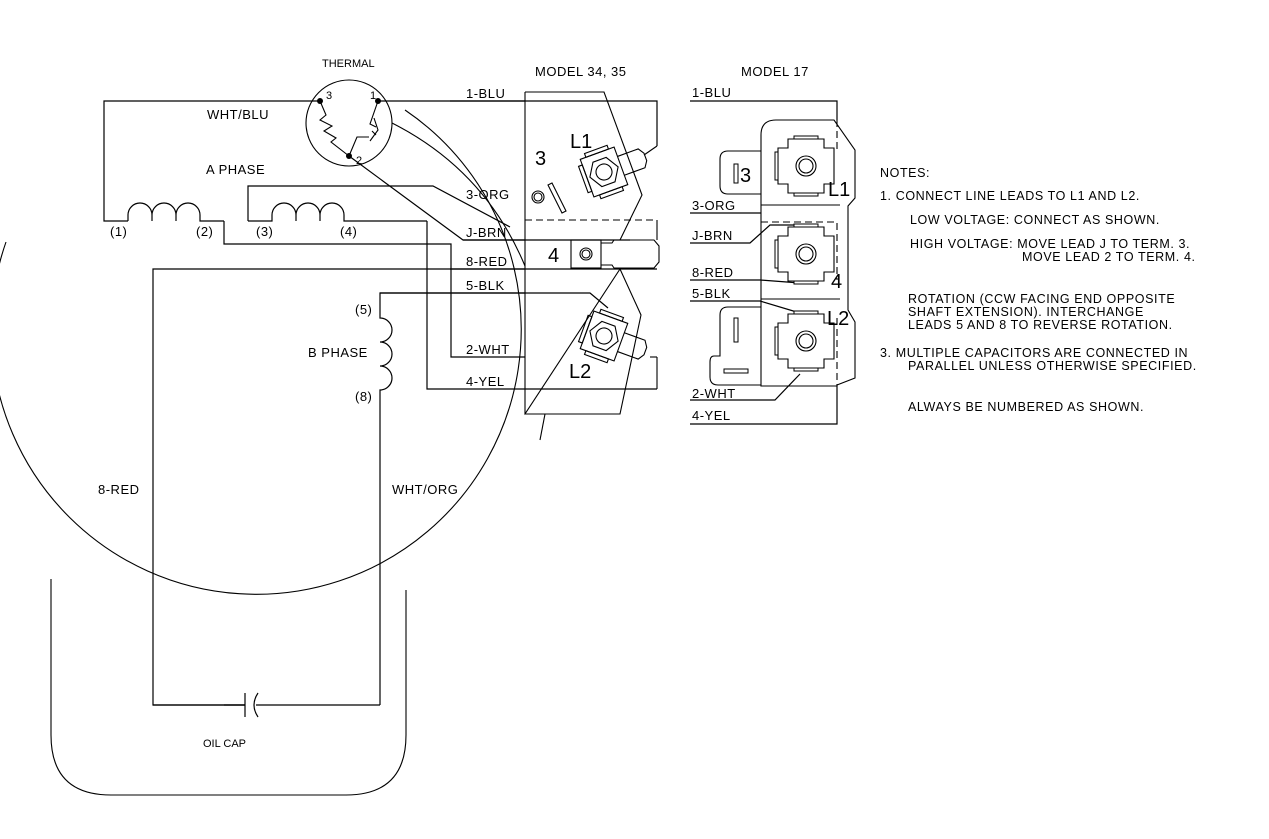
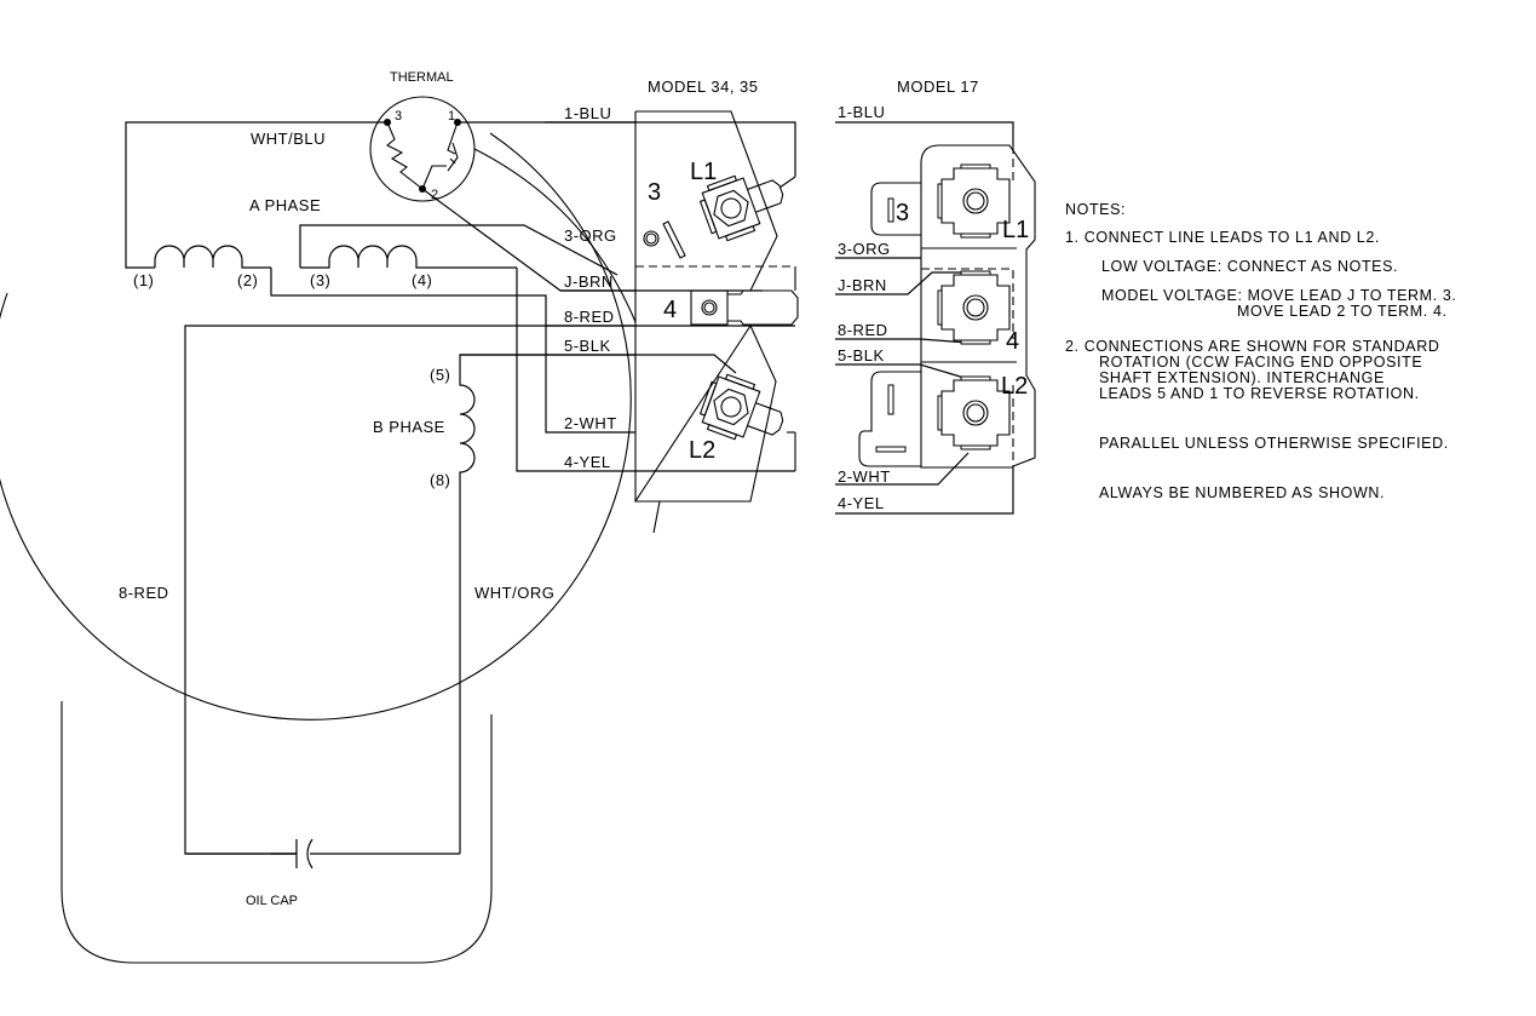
  THERMAL
  3
  1
  2
  WHT/BLU
  A PHASE
  (1)
  (2)
  (3)
  (4)
  B PHASE
  (5)
  (8)
  8-RED
  WHT/ORG
  OIL CAP
  MODEL 34, 35
  1-BLU
  3-ORG
  J-BRN
  8-RED
  5-BLK
  2-WHT
  4-YEL
  3
  L1
  4
  L2
  MODEL 17
  1-BLU
  3-ORG
  J-BRN
  8-RED
  5-BLK
  2-WHT
  4-YEL
  3
  L1
  4
  L2
  NOTES:
  1. CONNECT LINE LEADS TO L1 AND L2.
- LOW VOLTAGE: CONNECT AS SHOWN.
+ LOW VOLTAGE: CONNECT AS NOTES.
- HIGH VOLTAGE: MOVE LEAD J TO TERM. 3.
+ MODEL VOLTAGE: MOVE LEAD J TO TERM. 3.
  MOVE LEAD 2 TO TERM. 4.
+ 2. CONNECTIONS ARE SHOWN FOR STANDARD
  ROTATION (CCW FACING END OPPOSITE
  SHAFT EXTENSION). INTERCHANGE
- LEADS 5 AND 8 TO REVERSE ROTATION.
+ LEADS 5 AND 1 TO REVERSE ROTATION.
- 3. MULTIPLE CAPACITORS ARE CONNECTED IN
  PARALLEL UNLESS OTHERWISE SPECIFIED.
  ALWAYS BE NUMBERED AS SHOWN.
